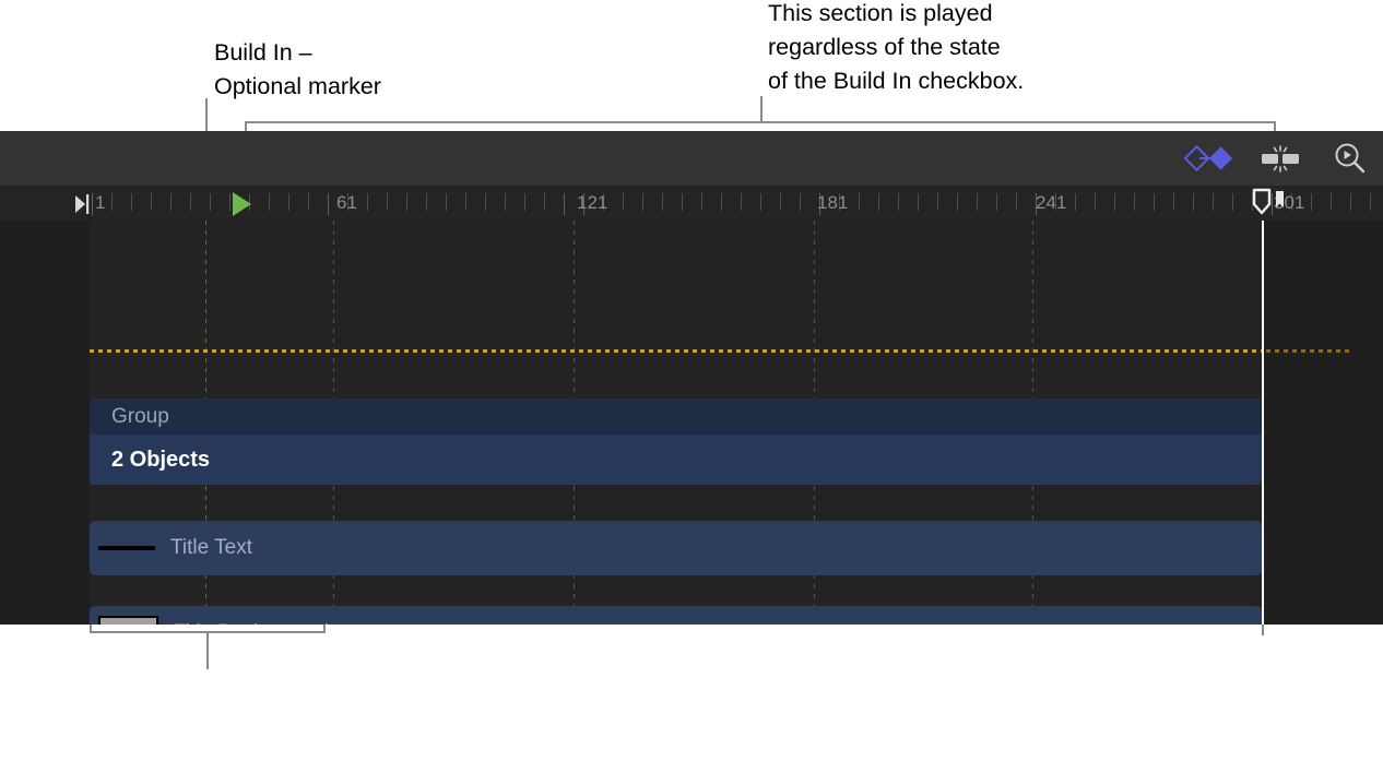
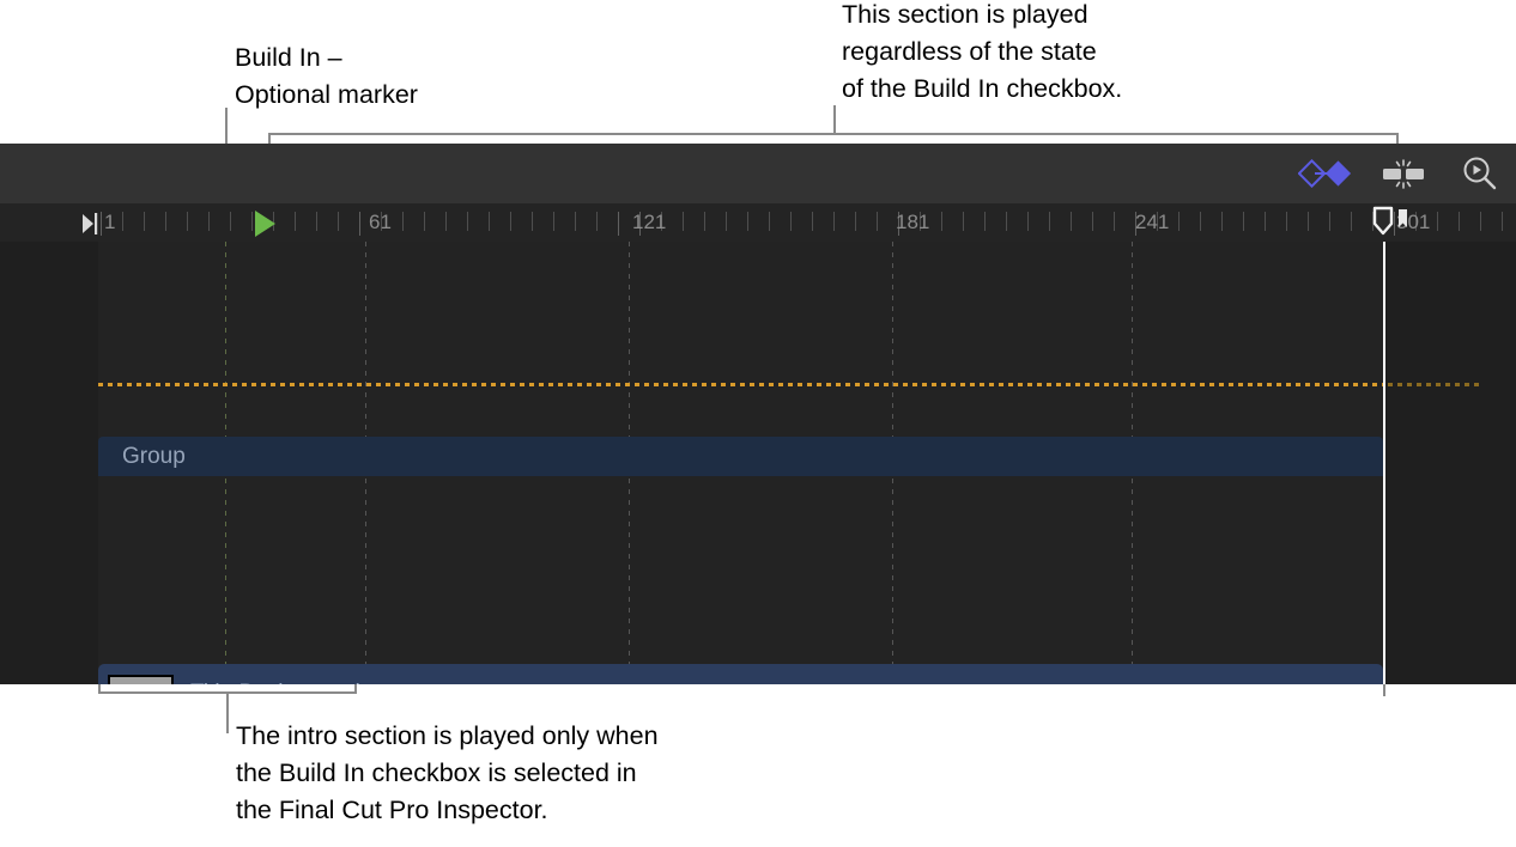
  Build In –
  Optional marker
  This section is played
  regardless of the state
  of the Build In checkbox.
+ The intro section is played only when
+ the Build In checkbox is selected in
+ the Final Cut Pro Inspector.
  1
  61
  121
  181
  241
  Group
- 2 Objects
- Title Text
